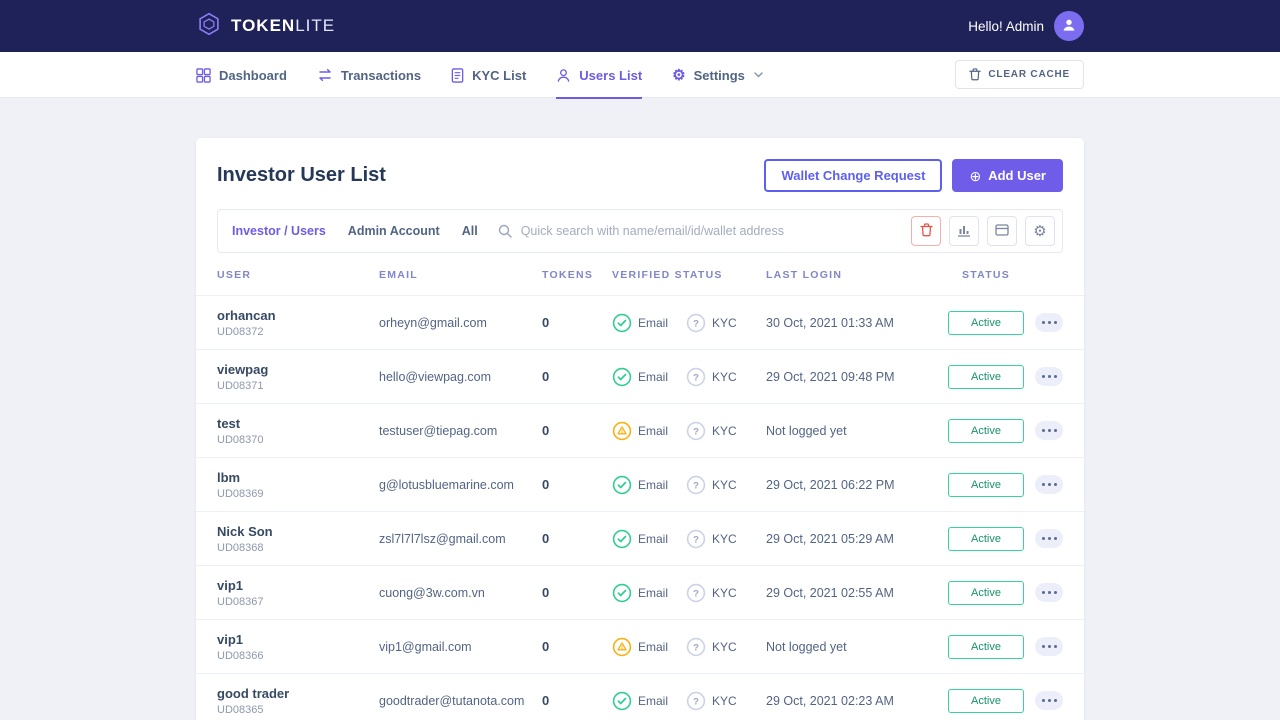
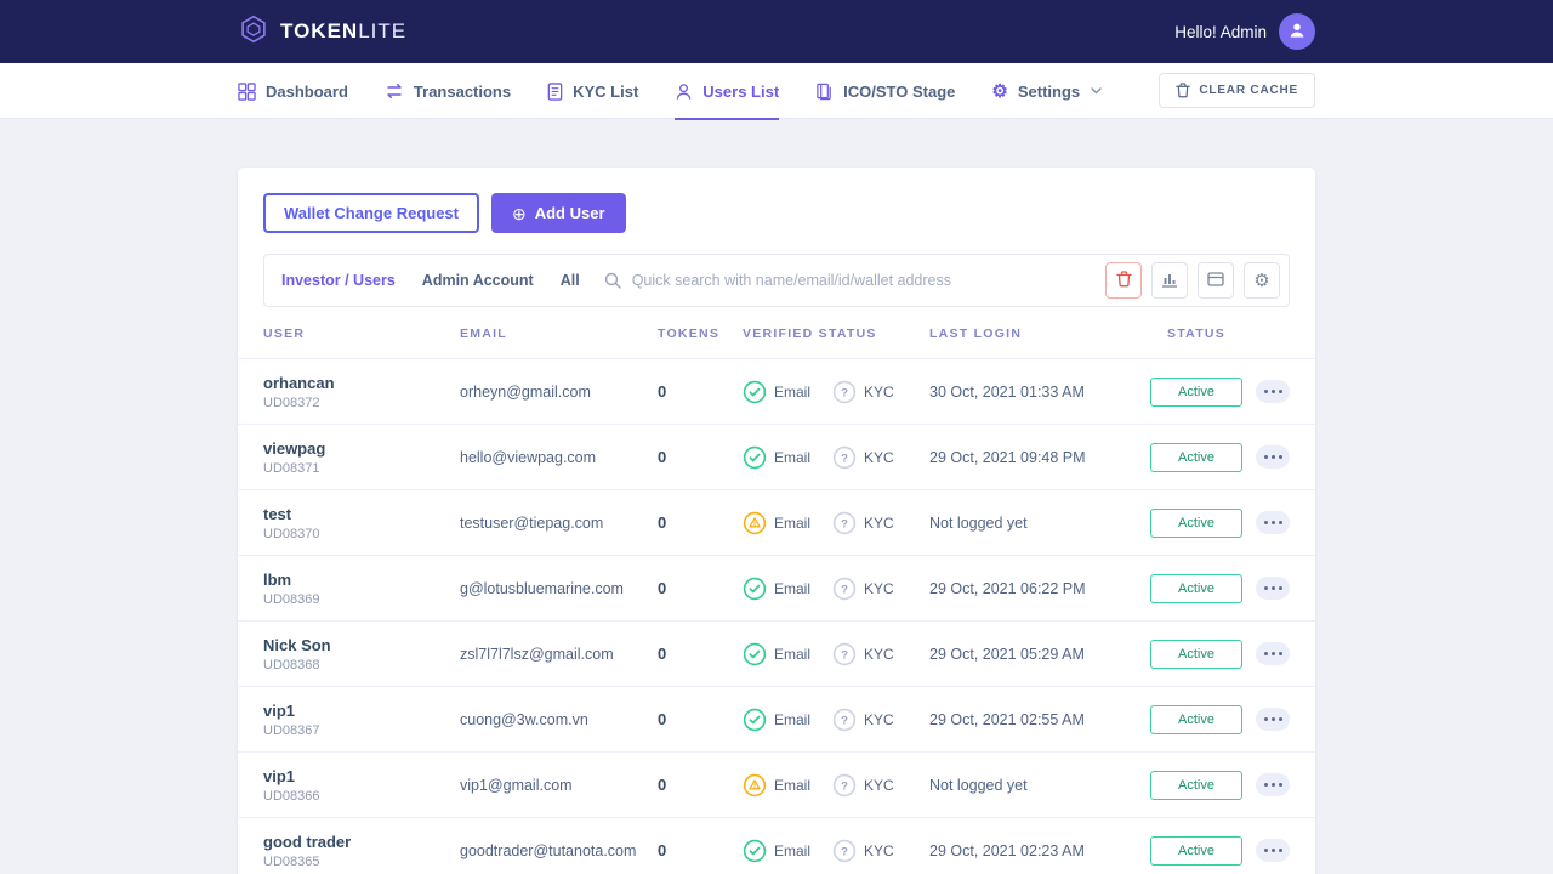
  TOKENLITE
  Hello! Admin
  Dashboard
  Transactions
  KYC List
  Users List
+ ICO/STO Stage
  ⚙
  Settings
  CLEAR CACHE
- Investor User List
  Wallet Change Request
  ⊕
  Add User
  Investor / Users
  Admin Account
  All
  Quick search with name/email/id/wallet address
  ⚙
  USER
  EMAIL
  TOKENS
  VERIFIED STATUS
  LAST LOGIN
  STATUS
  orhancan
  UD08372
  orheyn@gmail.com
  0
  Email
  ?
  KYC
  30 Oct, 2021 01:33 AM
  Active
  viewpag
  UD08371
  hello@viewpag.com
  0
  Email
  ?
  KYC
  29 Oct, 2021 09:48 PM
  Active
  test
  UD08370
  testuser@tiepag.com
  0
  Email
  ?
  KYC
  Not logged yet
  Active
  lbm
  UD08369
  g@lotusbluemarine.com
  0
  Email
  ?
  KYC
  29 Oct, 2021 06:22 PM
  Active
  Nick Son
  UD08368
  zsl7l7l7lsz@gmail.com
  0
  Email
  ?
  KYC
  29 Oct, 2021 05:29 AM
  Active
  vip1
  UD08367
  cuong@3w.com.vn
  0
  Email
  ?
  KYC
  29 Oct, 2021 02:55 AM
  Active
  vip1
  UD08366
  vip1@gmail.com
  0
  Email
  ?
  KYC
  Not logged yet
  Active
  good trader
  UD08365
  goodtrader@tutanota.com
  0
  Email
  ?
  KYC
  29 Oct, 2021 02:23 AM
  Active
